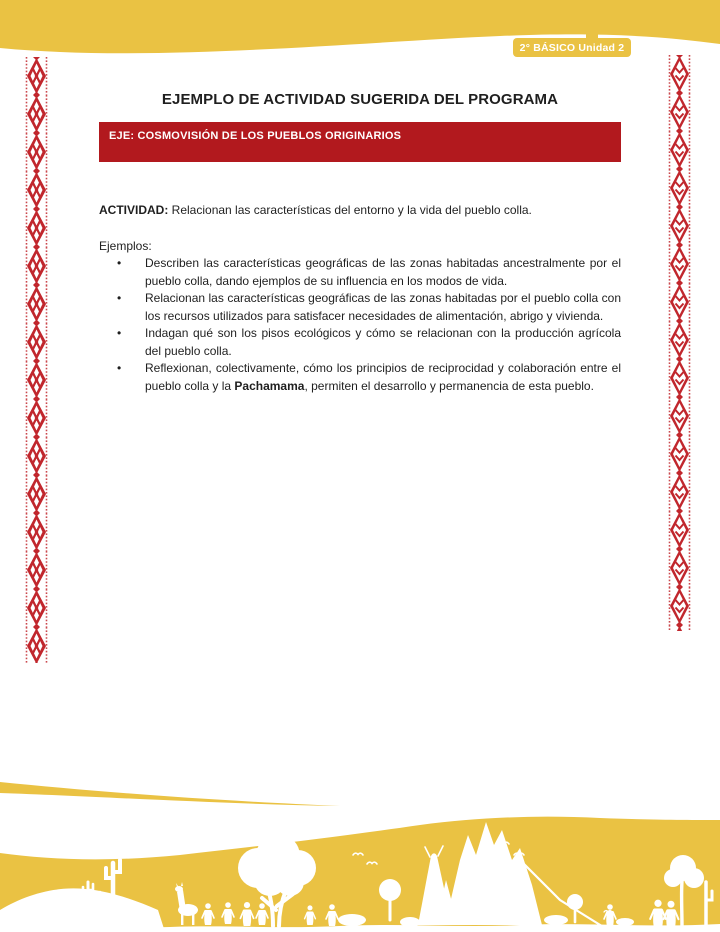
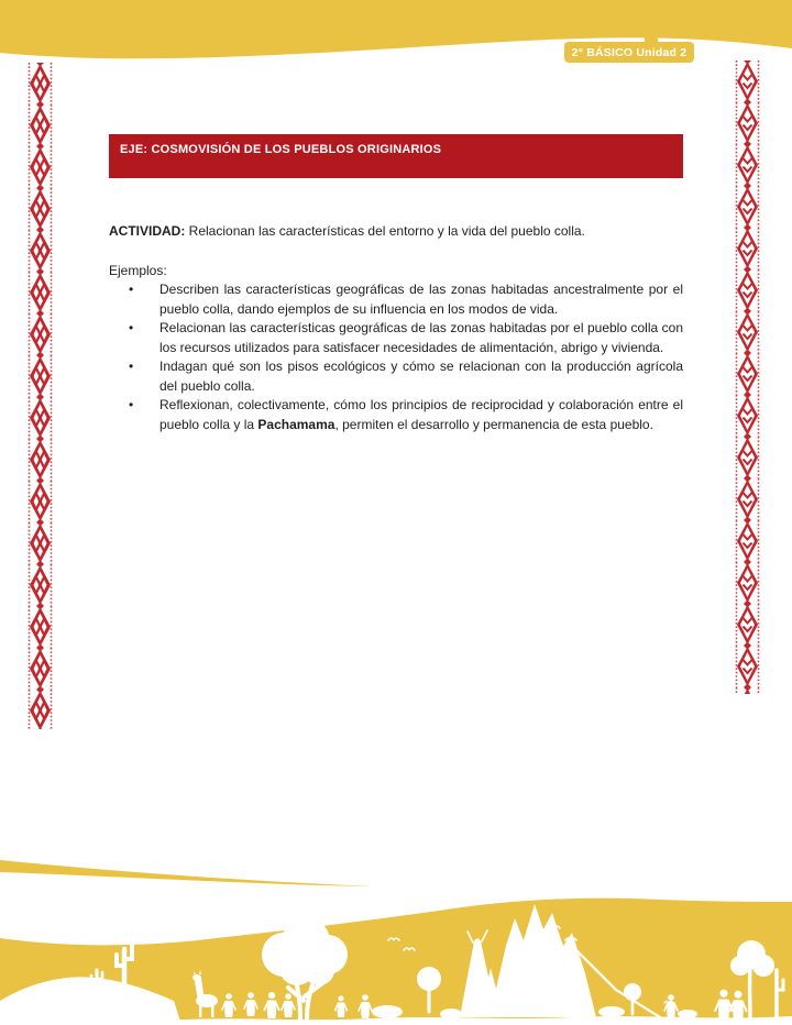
  2° BÁSICO Unidad 2
- EJEMPLO DE ACTIVIDAD SUGERIDA DEL PROGRAMA
  EJE: COSMOVISIÓN DE LOS PUEBLOS ORIGINARIOS
  ACTIVIDAD: Relacionan las características del entorno y la vida del pueblo colla.
  Ejemplos:
  Describen las características geográficas de las zonas habitadas ancestralmente por el pueblo colla, dando ejemplos de su influencia en los modos de vida.
  Relacionan las características geográficas de las zonas habitadas por el pueblo colla con los recursos utilizados para satisfacer necesidades de alimentación, abrigo y vivienda.
  Indagan qué son los pisos ecológicos y cómo se relacionan con la producción agrícola del pueblo colla.
  Reflexionan, colectivamente, cómo los principios de reciprocidad y colaboración entre el pueblo colla y la Pachamama, permiten el desarrollo y permanencia de esta pueblo.
